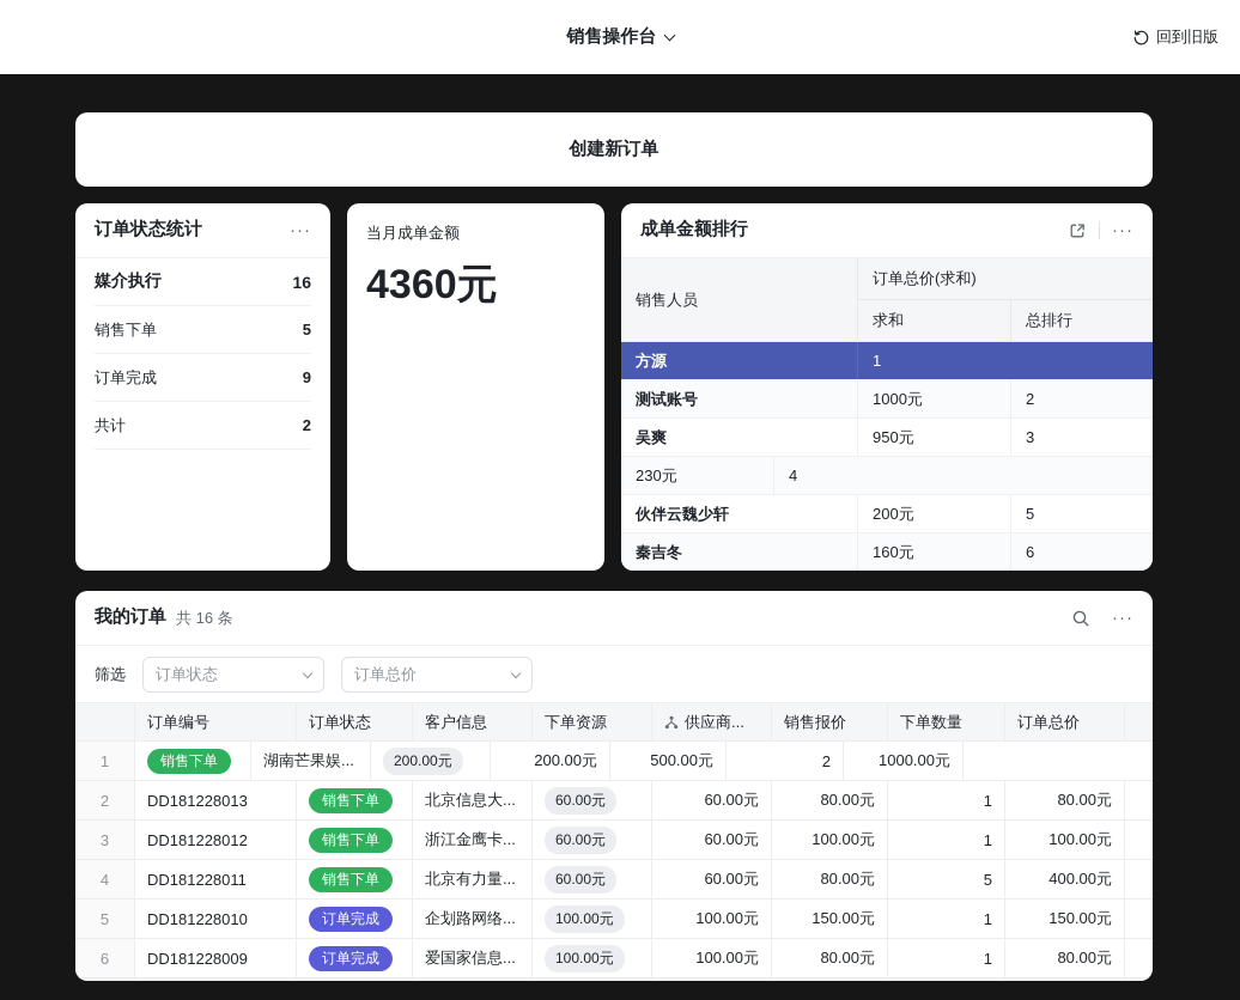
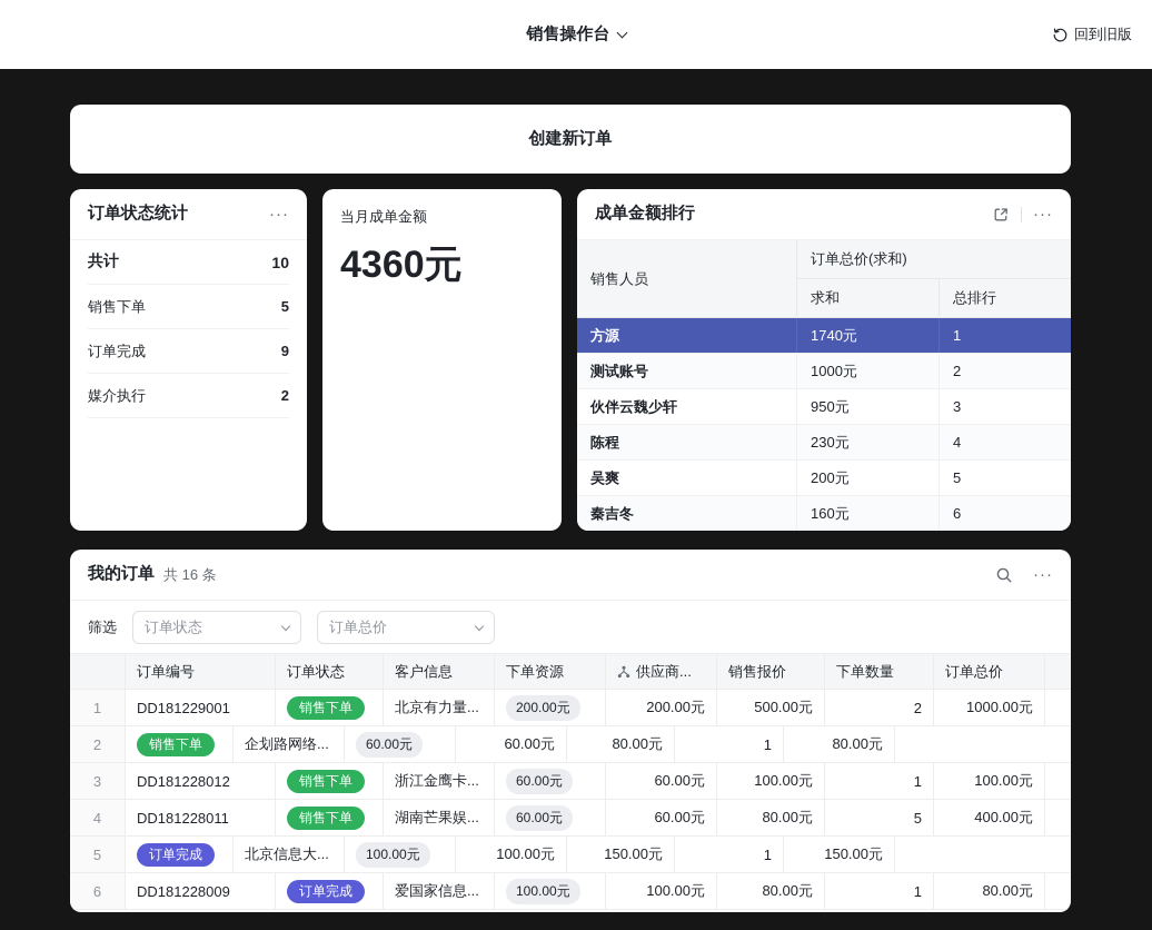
  销售操作台
  回到旧版
  创建新订单
  订单状态统计
  ···
- 媒介执行
+ 共计
- 16
+ 10
  销售下单
  5
  订单完成
  9
- 共计
+ 媒介执行
  2
  当月成单金额
  4360元
  成单金额排行
  ···
  销售人员
  订单总价(求和)
  求和
  总排行
  方源
+ 1740元
  1
  测试账号
  1000元
  2
- 吴爽
+ 伙伴云魏少轩
  950元
  3
+ 陈程
  230元
  4
- 伙伴云魏少轩
+ 吴爽
  200元
  5
  秦吉冬
  160元
  6
  我的订单
  共 16 条
  ···
  筛选
  订单状态
  订单总价
  订单编号
  订单状态
  客户信息
  下单资源
  供应商...
  销售报价
  下单数量
  订单总价
  1
+ DD181229001
  销售下单
- 湖南芒果娱...
+ 北京有力量...
  200.00元
  200.00元
  500.00元
  2
  1000.00元
  2
- DD181228013
  销售下单
- 北京信息大...
+ 企划路网络...
  60.00元
  60.00元
  80.00元
  1
  80.00元
  3
  DD181228012
  销售下单
  浙江金鹰卡...
  60.00元
  60.00元
  100.00元
  1
  100.00元
  4
  DD181228011
  销售下单
- 北京有力量...
+ 湖南芒果娱...
  60.00元
  60.00元
  80.00元
  5
  400.00元
  5
- DD181228010
  订单完成
- 企划路网络...
+ 北京信息大...
  100.00元
  100.00元
  150.00元
  1
  150.00元
  6
  DD181228009
  订单完成
  爱国家信息...
  100.00元
  100.00元
  80.00元
  1
  80.00元
